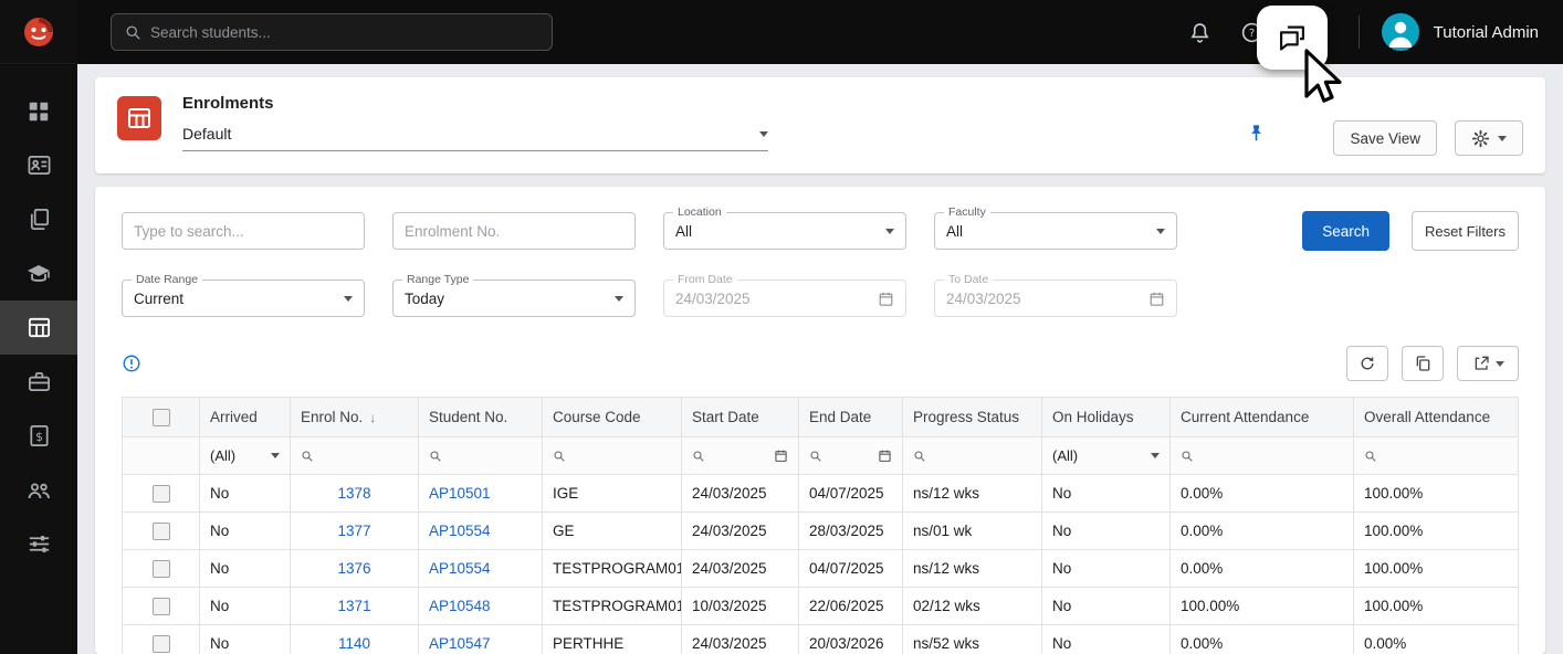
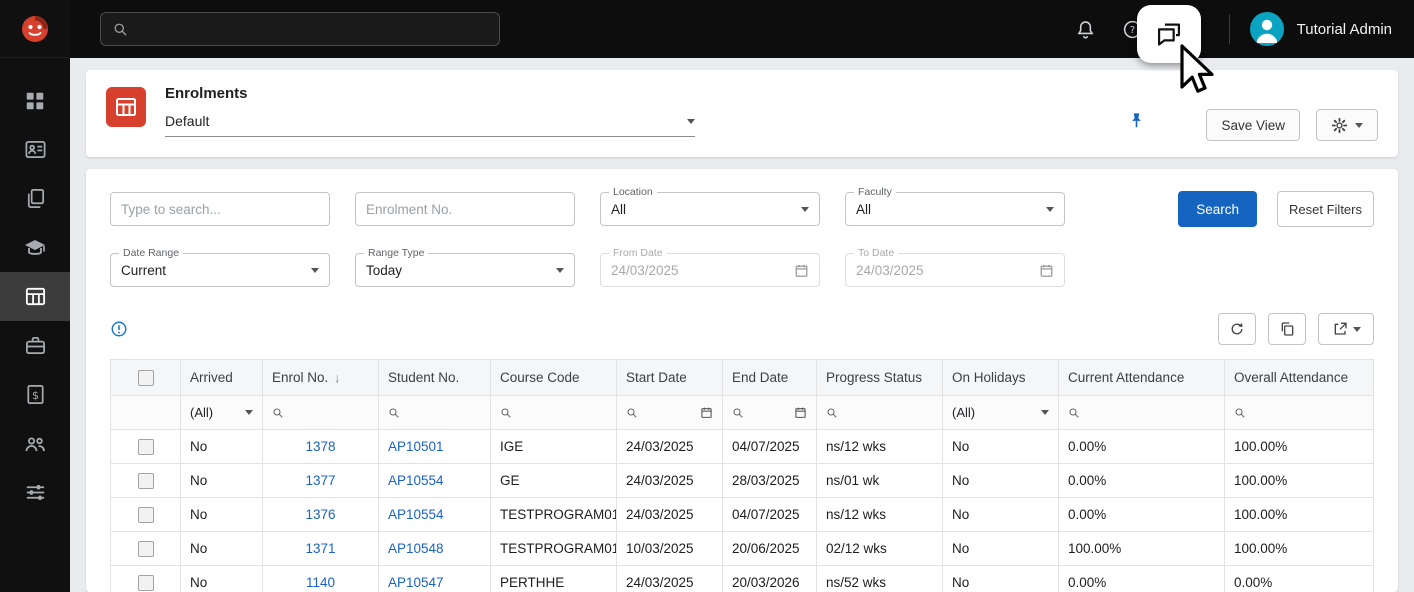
  $
- Search students...
  ?
  Tutorial Admin
  Enrolments
  Default
  Save View
  Type to search...
  Enrolment No.
  Location
  All
  Faculty
  All
  Search
  Reset Filters
  Date Range
  Current
  Range Type
  Today
  From Date
  24/03/2025
  To Date
  24/03/2025
  	Arrived	Enrol No. ↓	Student No.	Course Code	Start Date	End Date	Progress Status	On Holidays	Current Attendance	Overall Attendance
  	(All)							(All)
  	No	1378	AP10501	IGE	24/03/2025	04/07/2025	ns/12 wks	No	0.00%	100.00%
  	No	1377	AP10554	GE	24/03/2025	28/03/2025	ns/01 wk	No	0.00%	100.00%
  	No	1376	AP10554	TESTPROGRAM01	24/03/2025	04/07/2025	ns/12 wks	No	0.00%	100.00%
- 	No	1371	AP10548	TESTPROGRAM01	10/03/2025	22/06/2025	02/12 wks	No	100.00%	100.00%
+ 	No	1371	AP10548	TESTPROGRAM01	10/03/2025	20/06/2025	02/12 wks	No	100.00%	100.00%
  	No	1140	AP10547	PERTHHE	24/03/2025	20/03/2026	ns/52 wks	No	0.00%	0.00%
